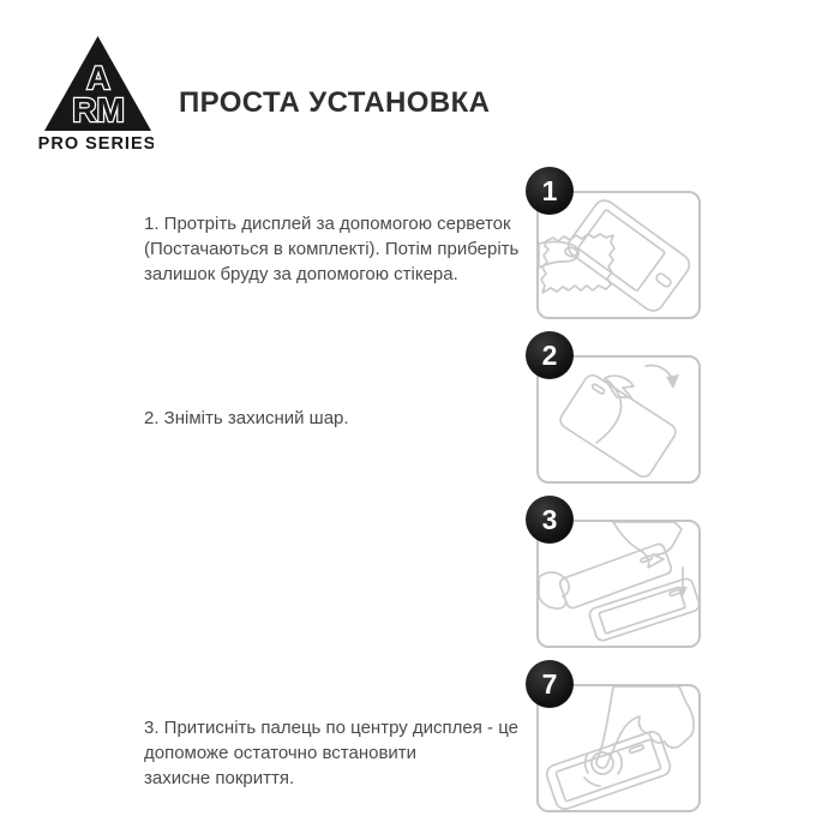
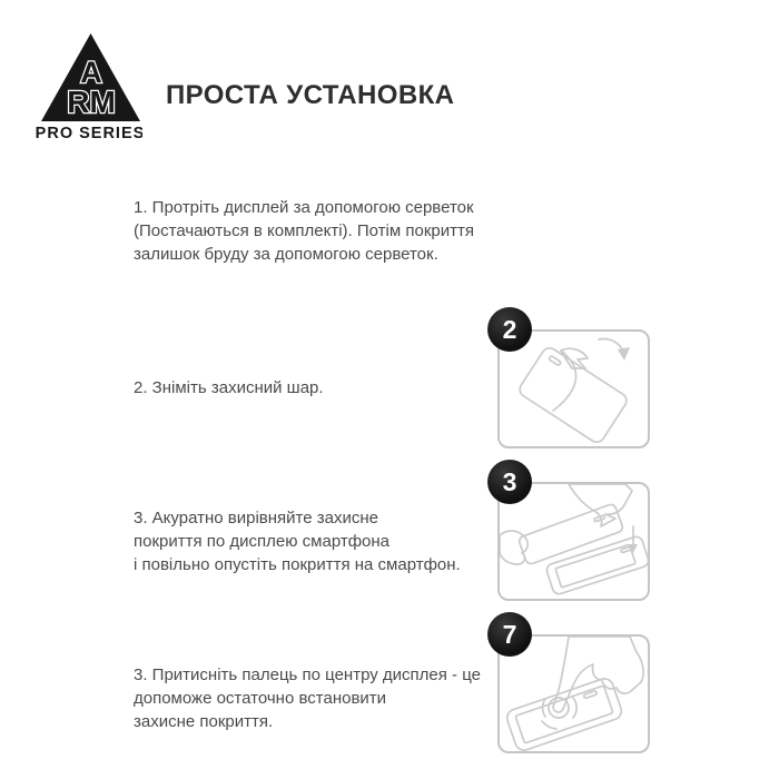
  A
  RM
  PRO SERIES
  ПРОСТА УСТАНОВКА
  1. Протріть дисплей за допомогою серветок
- (Постачаються в комплекті). Потім приберіть
+ (Постачаються в комплекті). Потім покриття
- залишок бруду за допомогою стікера.
+ залишок бруду за допомогою серветок.
- 1
  2. Зніміть захисний шар.
  2
+ 3. Акуратно вирівняйте захисне
+ покриття по дисплею смартфона
+ і повільно опустіть покриття на смартфон.
  3
  3. Притисніть палець по центру дисплея - це
  допоможе остаточно встановити
  захисне покриття.
  7
